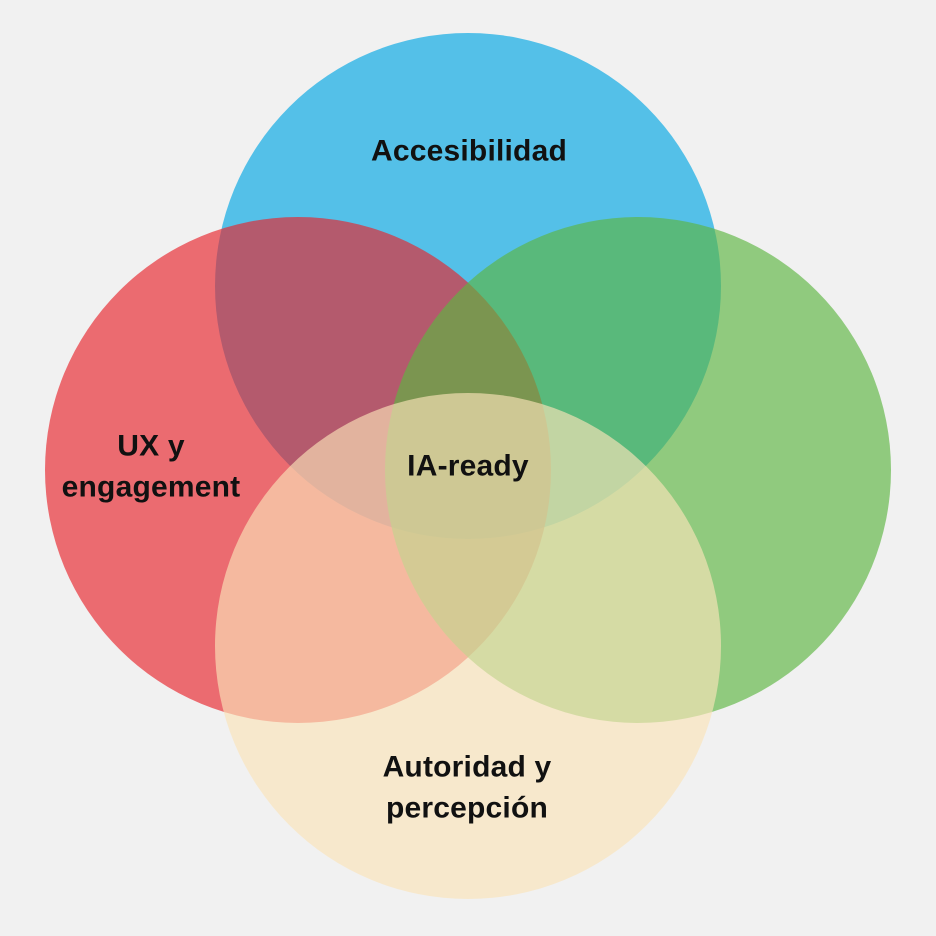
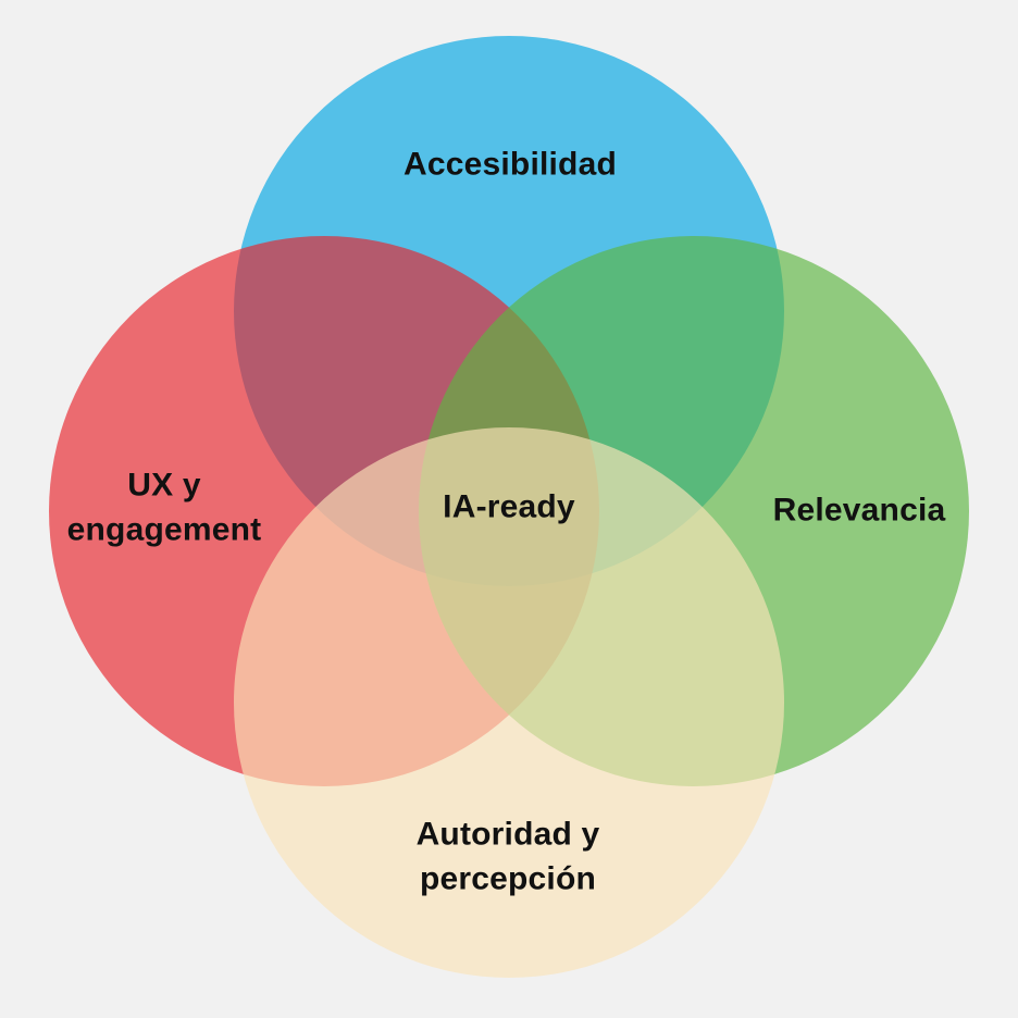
  Accesibilidad
  UX y
  engagement
  IA-ready
+ Relevancia
  Autoridad y
  percepción
